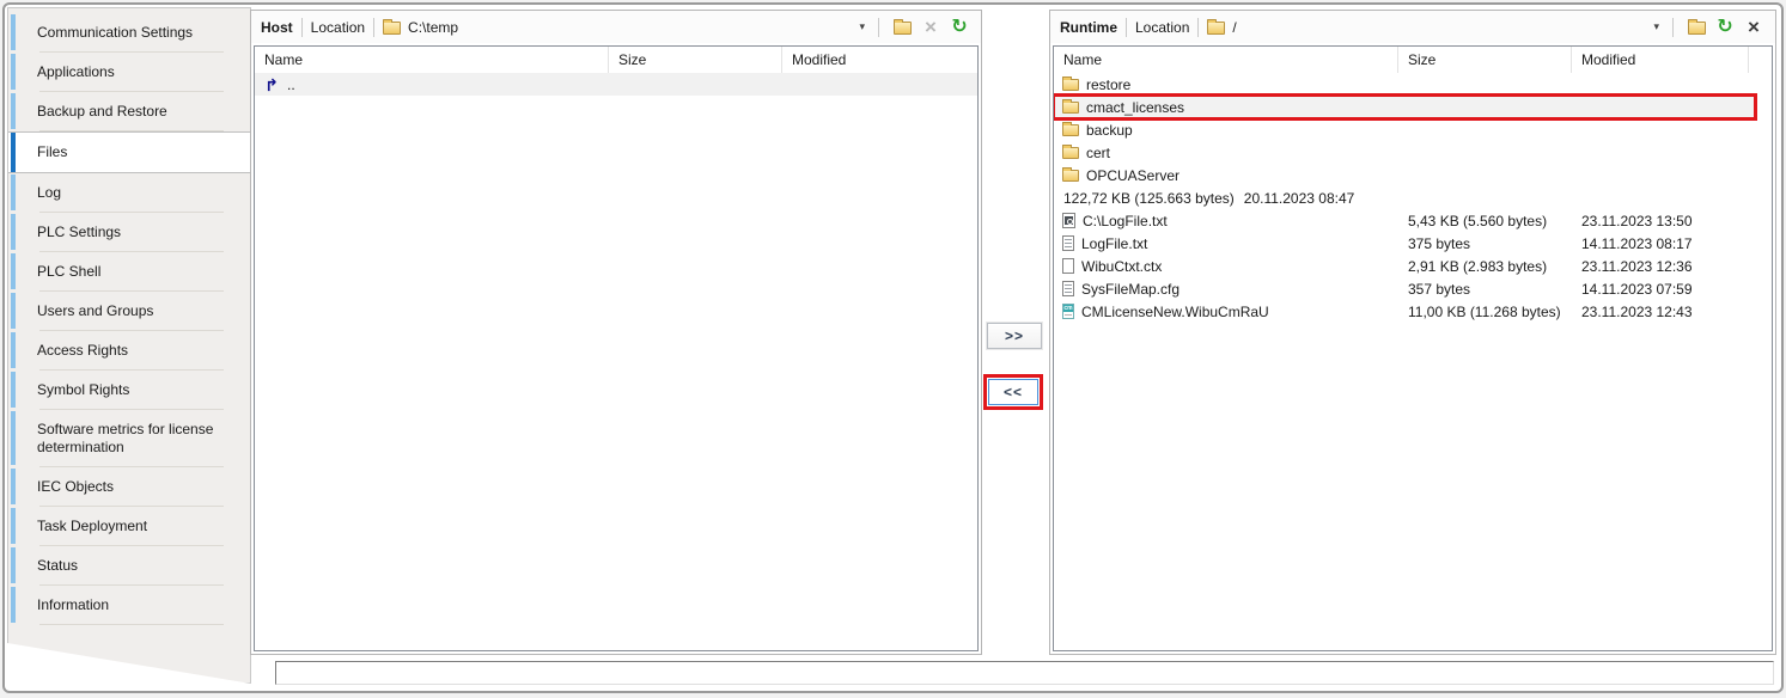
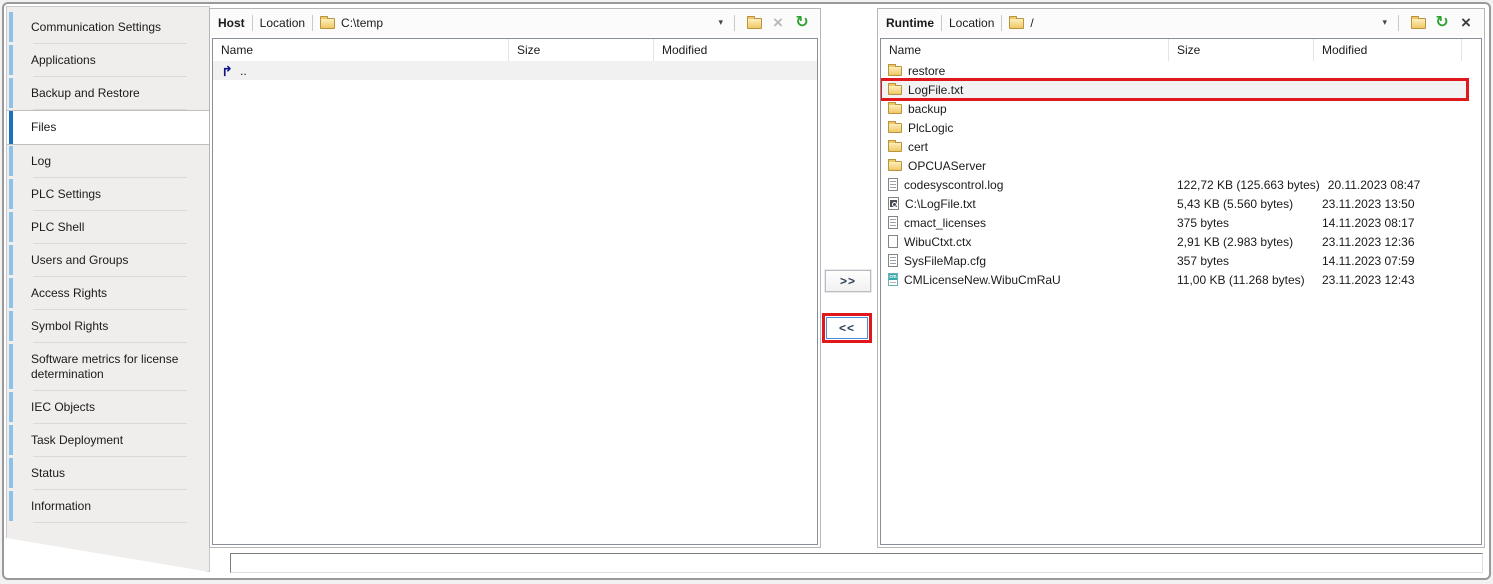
  Communication Settings
  Applications
  Backup and Restore
  Files
  Log
  PLC Settings
  PLC Shell
  Users and Groups
  Access Rights
  Symbol Rights
  Software metrics for license determination
  IEC Objects
  Task Deployment
  Status
  Information
  Host
  Location
  C:\temp
  ▾
  ×
  ↻
  Name
  Size
  Modified
  ↱
  ..
  >>
  <<
  Runtime
  Location
  /
  ▾
  ↻
  ×
  Name
  Size
  Modified
  restore
- cmact_licenses
+ LogFile.txt
  backup
+ PlcLogic
  cert
  OPCUAServer
+ codesyscontrol.log
  122,72 KB (125.663 bytes)
  20.11.2023 08:47
  C:\LogFile.txt
  5,43 KB (5.560 bytes)
  23.11.2023 13:50
- LogFile.txt
+ cmact_licenses
  375 bytes
  14.11.2023 08:17
  WibuCtxt.ctx
  2,91 KB (2.983 bytes)
  23.11.2023 12:36
  SysFileMap.cfg
  357 bytes
  14.11.2023 07:59
  CMLicenseNew.WibuCmRaU
  11,00 KB (11.268 bytes)
  23.11.2023 12:43
